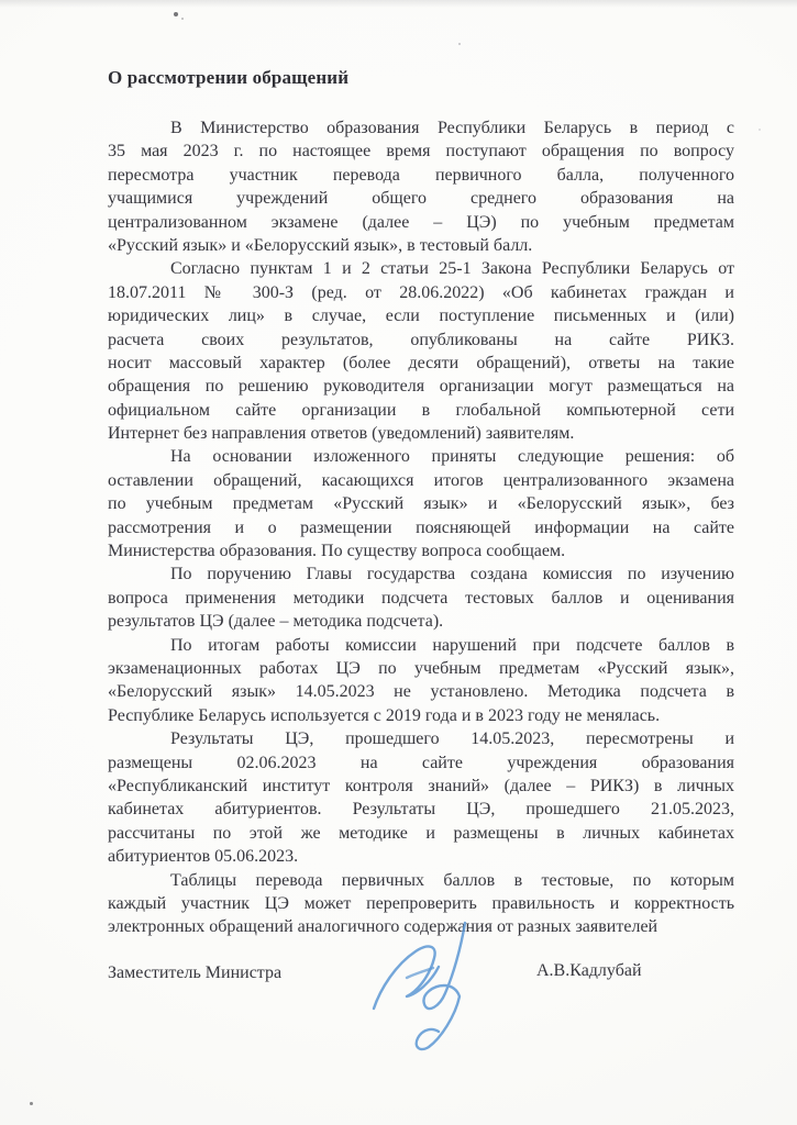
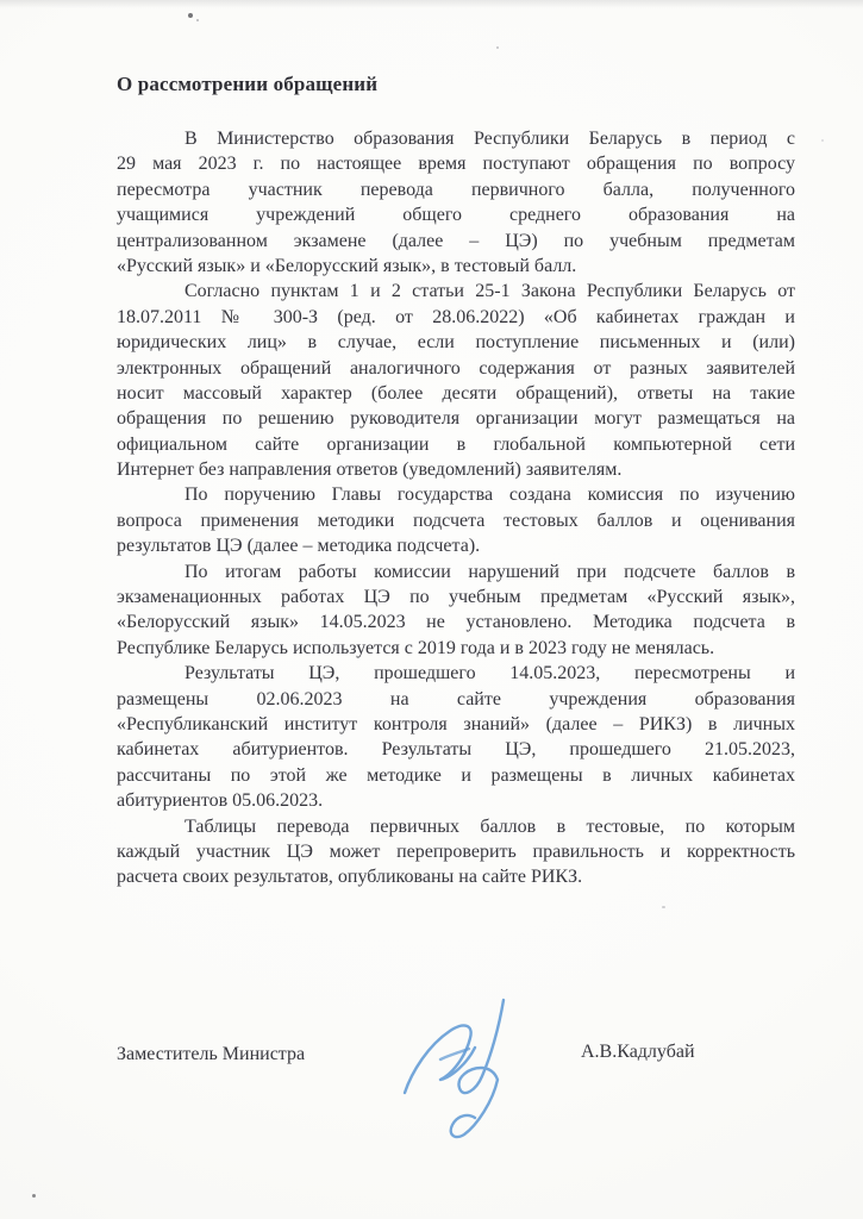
  О рассмотрении обращений
  В Министерство образования Республики Беларусь в период с
- 35 мая 2023 г. по настоящее время поступают обращения по вопросу
+ 29 мая 2023 г. по настоящее время поступают обращения по вопросу
  пересмотра участник перевода первичного балла, полученного
  учащимися учреждений общего среднего образования на
  централизованном экзамене (далее – ЦЭ) по учебным предметам
  «Русский язык» и «Белорусский язык», в тестовый балл.
  Согласно пунктам 1 и 2 статьи 25-1 Закона Республики Беларусь от
  18.07.2011 № 300-З (ред. от 28.06.2022) «Об кабинетах граждан и
  юридических лиц» в случае, если поступление письменных и (или)
- расчета своих результатов, опубликованы на сайте РИКЗ.
+ электронных обращений аналогичного содержания от разных заявителей
  носит массовый характер (более десяти обращений), ответы на такие
  обращения по решению руководителя организации могут размещаться на
  официальном сайте организации в глобальной компьютерной сети
  Интернет без направления ответов (уведомлений) заявителям.
- На основании изложенного приняты следующие решения: об
- оставлении обращений, касающихся итогов централизованного экзамена
- по учебным предметам «Русский язык» и «Белорусский язык», без
- рассмотрения и о размещении поясняющей информации на сайте
- Министерства образования. По существу вопроса сообщаем.
  По поручению Главы государства создана комиссия по изучению
  вопроса применения методики подсчета тестовых баллов и оценивания
  результатов ЦЭ (далее – методика подсчета).
  По итогам работы комиссии нарушений при подсчете баллов в
  экзаменационных работах ЦЭ по учебным предметам «Русский язык»,
  «Белорусский язык» 14.05.2023 не установлено. Методика подсчета в
  Республике Беларусь используется с 2019 года и в 2023 году не менялась.
  Результаты ЦЭ, прошедшего 14.05.2023, пересмотрены и
  размещены 02.06.2023 на сайте учреждения образования
  «Республиканский институт контроля знаний» (далее – РИКЗ) в личных
  кабинетах абитуриентов. Результаты ЦЭ, прошедшего 21.05.2023,
  рассчитаны по этой же методике и размещены в личных кабинетах
  абитуриентов 05.06.2023.
  Таблицы перевода первичных баллов в тестовые, по которым
  каждый участник ЦЭ может перепроверить правильность и корректность
- электронных обращений аналогичного содержания от разных заявителей
+ расчета своих результатов, опубликованы на сайте РИКЗ.
  Заместитель Министра
  А.В.Кадлубай
